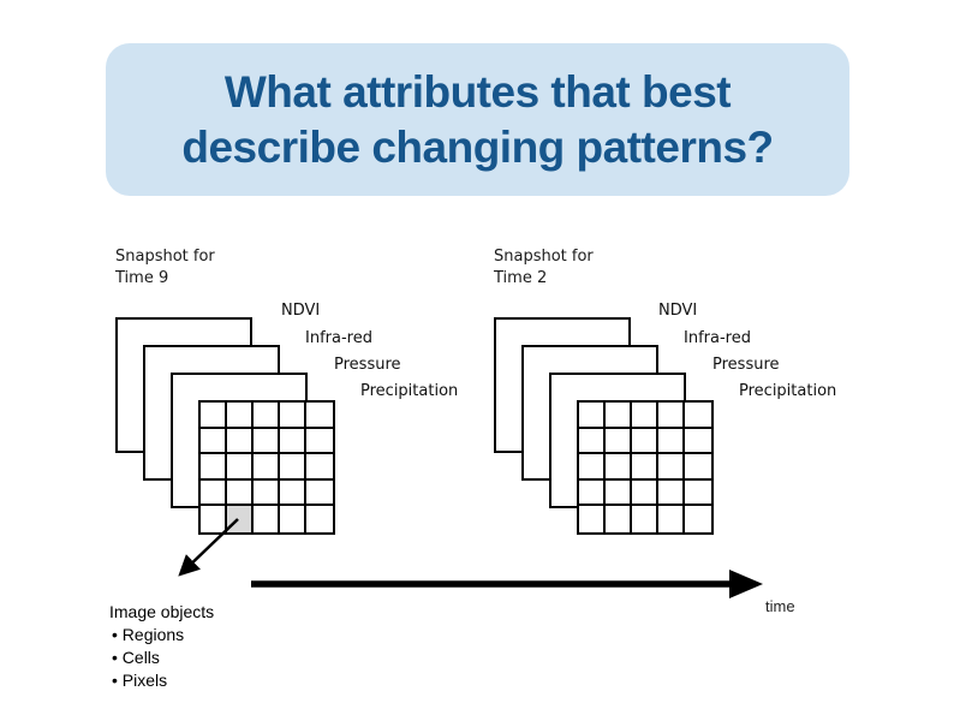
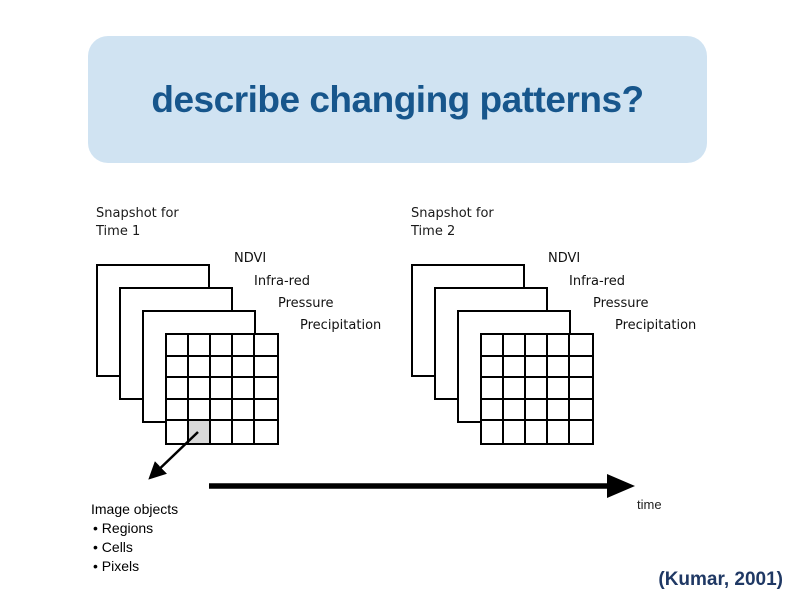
- What attributes that best
  describe changing patterns?
  Snapshot for
- Time 9
+ Time 1
  NDVI
  Infra-red
  Pressure
  Precipitation
  Snapshot for
  Time 2
  NDVI
  Infra-red
  Pressure
  Precipitation
  time
  Image objects
  Regions
  Cells
  Pixels
+ (Kumar, 2001)
